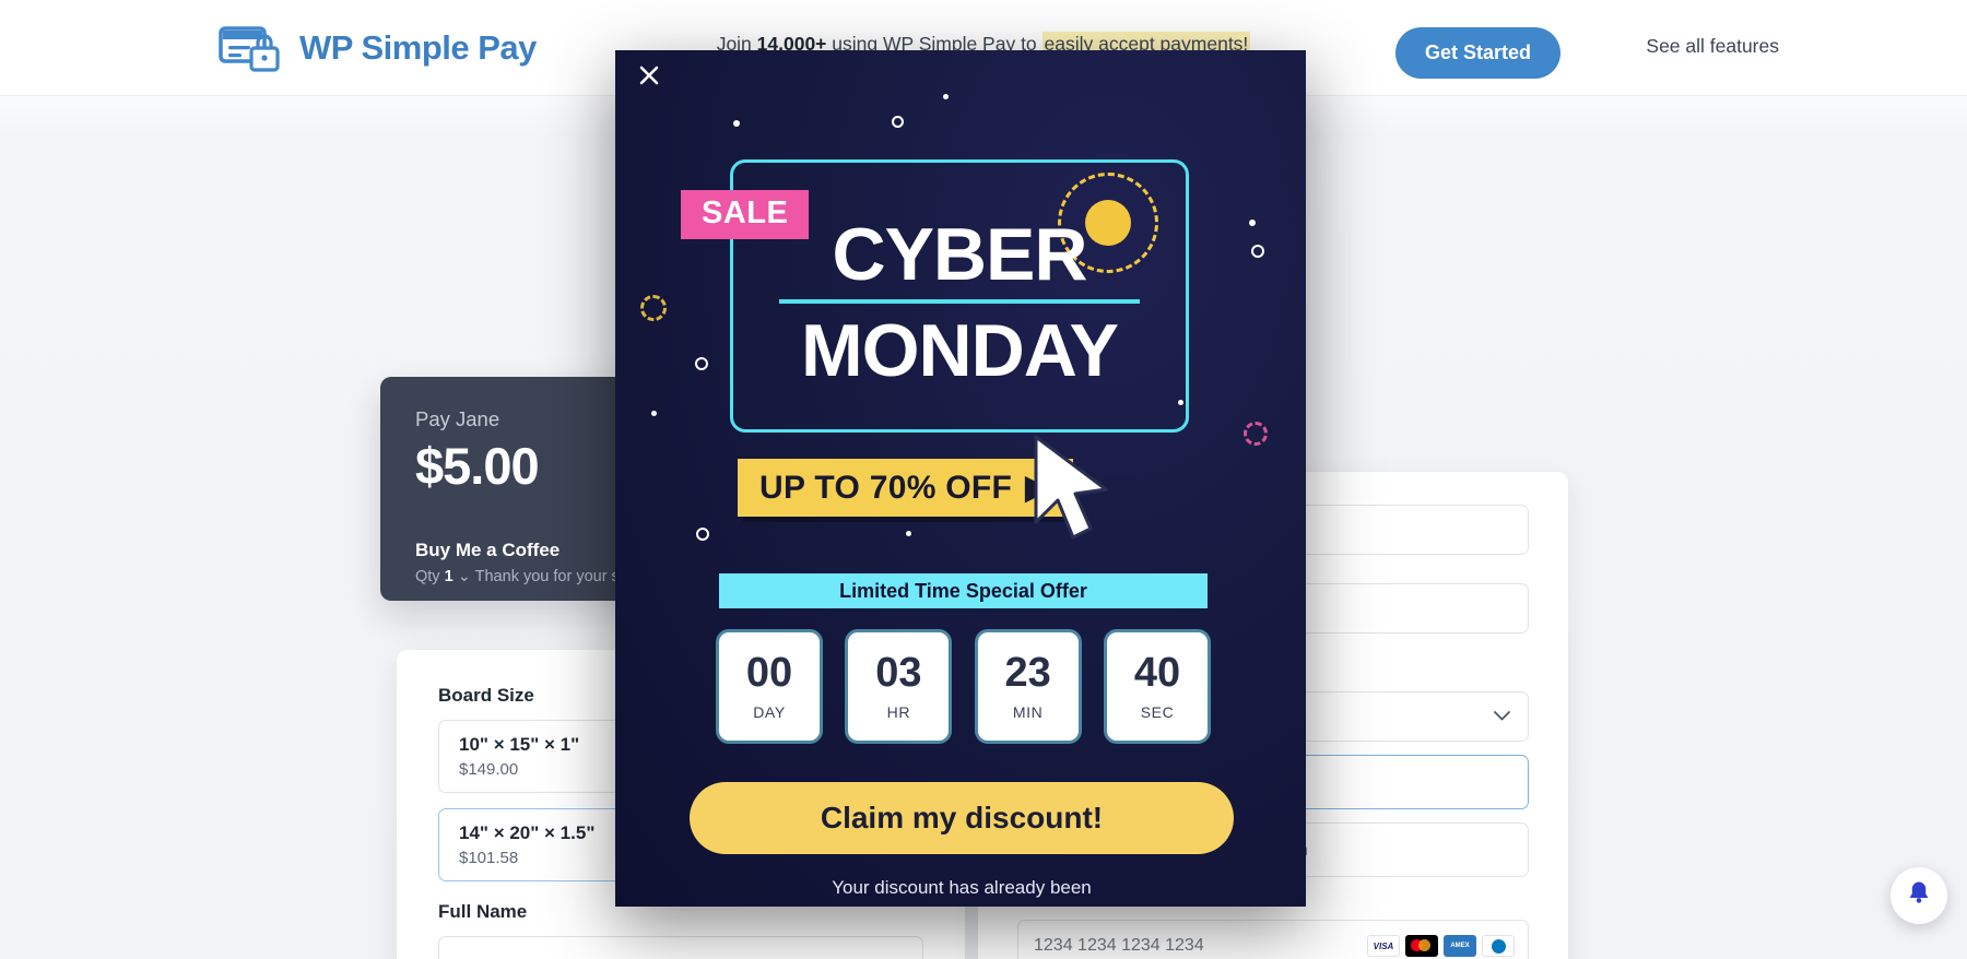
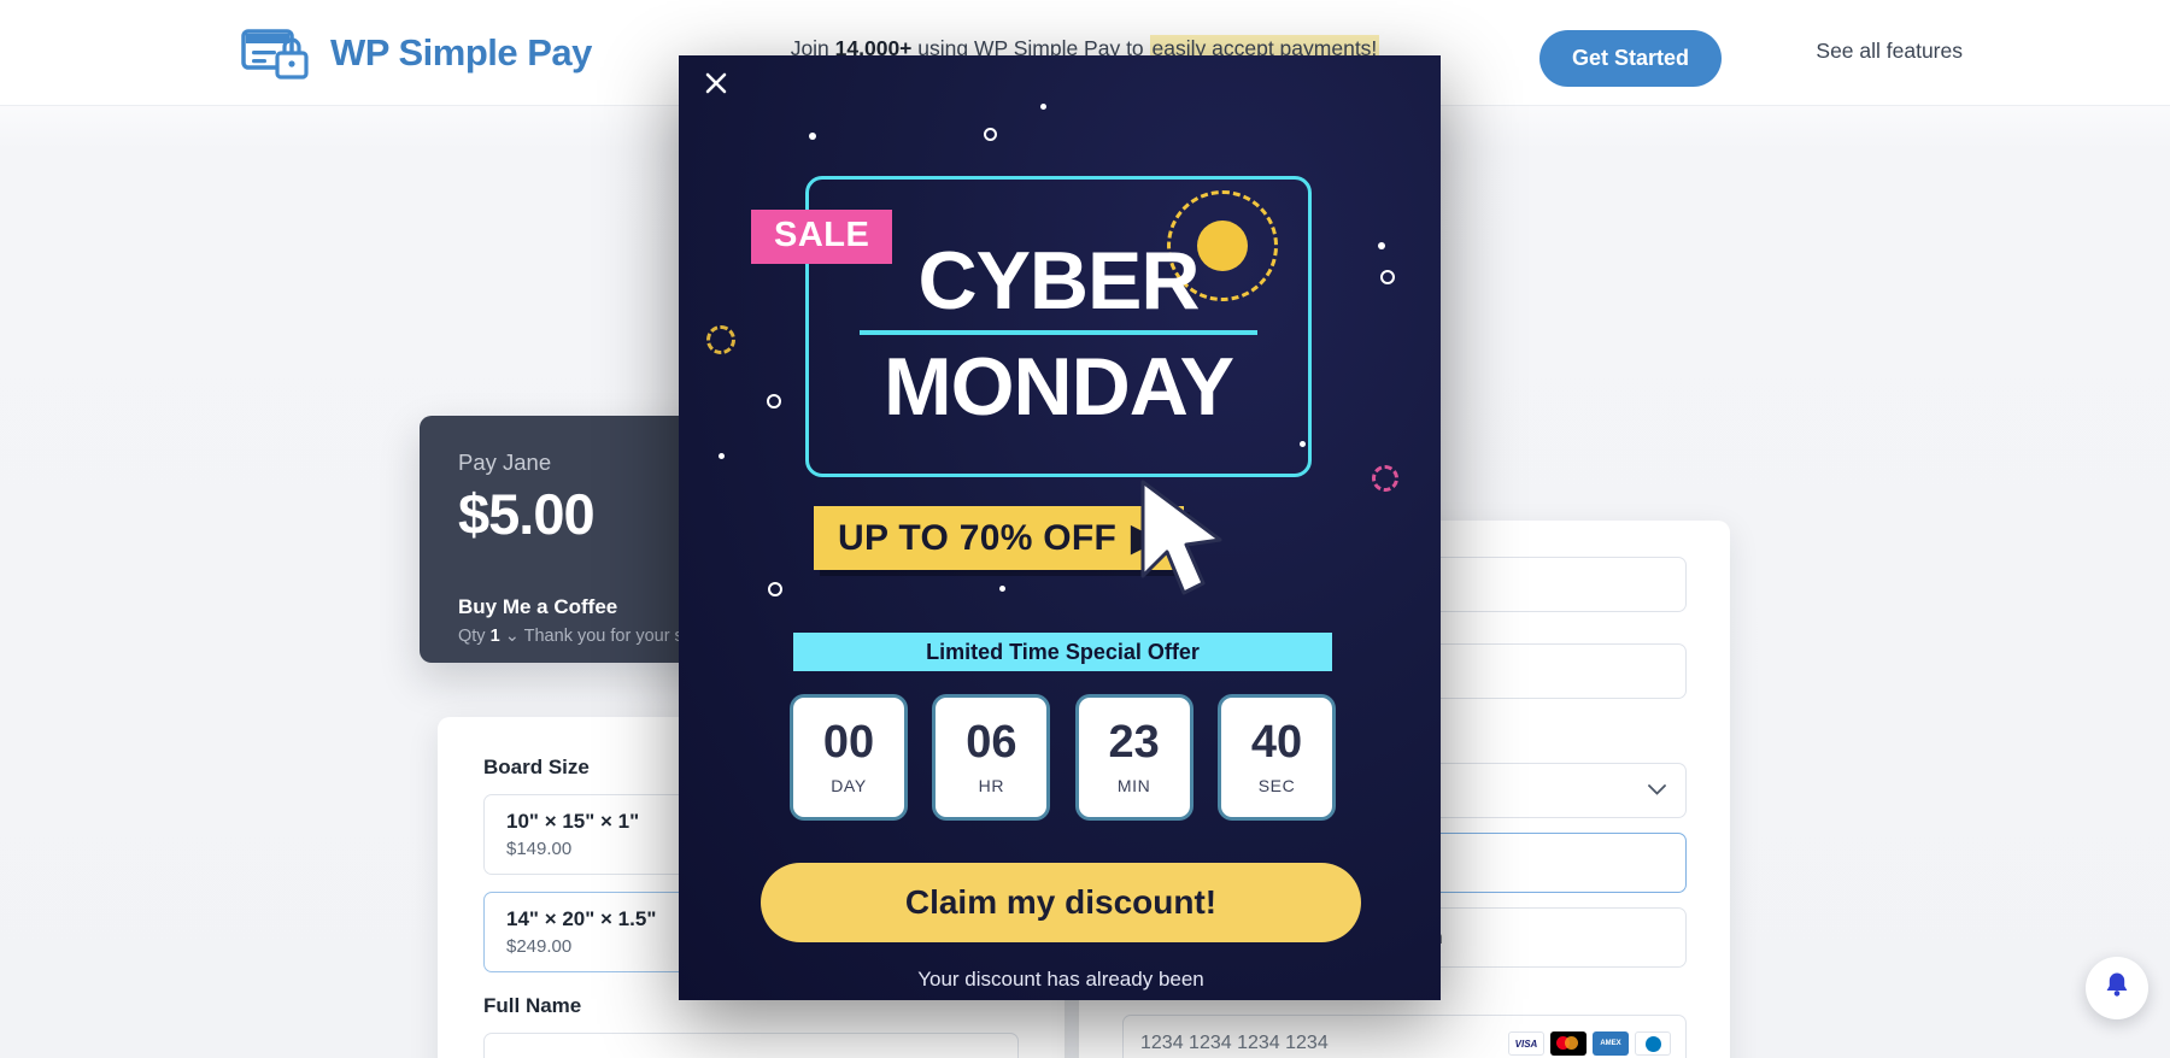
  WP Simple Pay
  Join 14,000+ using WP Simple Pay to easily accept payments!
  Get Started
  See all features
  Pay Jane
  $5.00
  Buy Me a Coffee
  Qty 1 ⌄ Thank you for your
  Board Size
  10" × 15" × 1"
  $149.00
  14" × 20" × 1.5"
- $101.58
+ $249.00
  Full Name
  1234 1234 1234 1234
  VISA
  SALE
  CYBER
  MONDAY
  UP TO 70% OFF
  Limited Time Special Offer
  00
  DAY
- 03
+ 06
  HR
  23
  MIN
  40
  SEC
  Claim my discount!
  Your discount has already been
